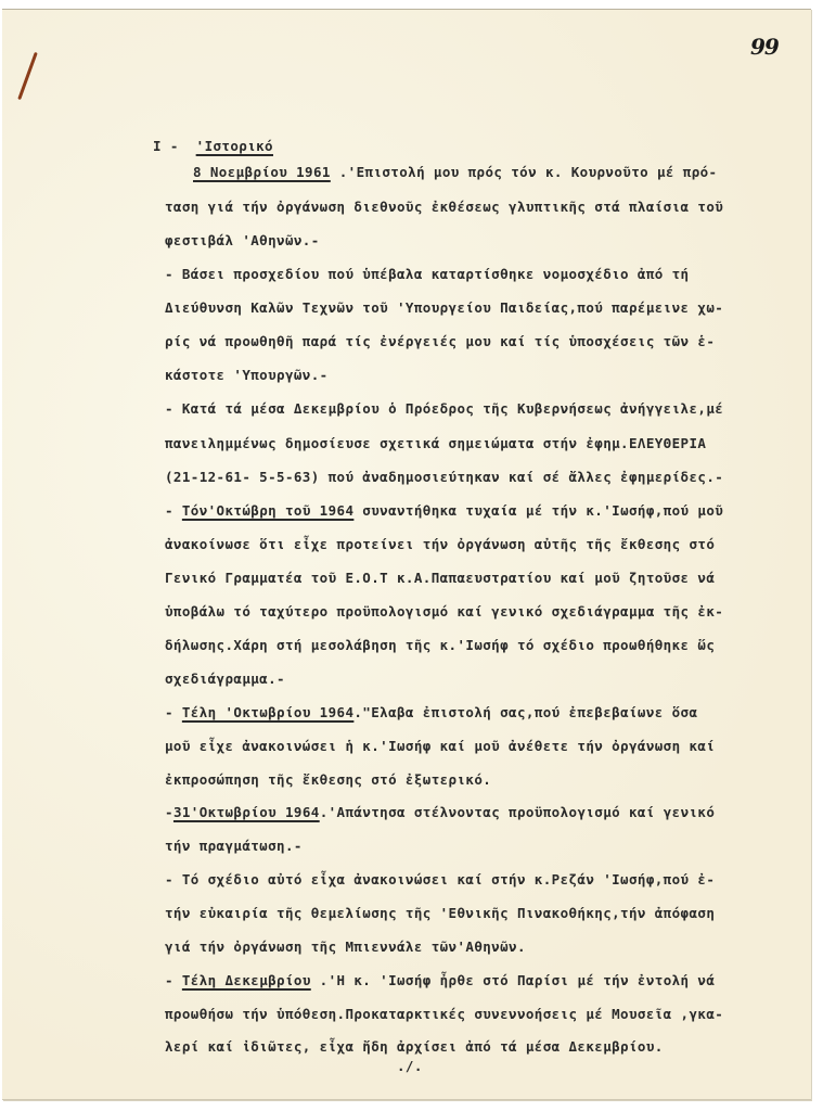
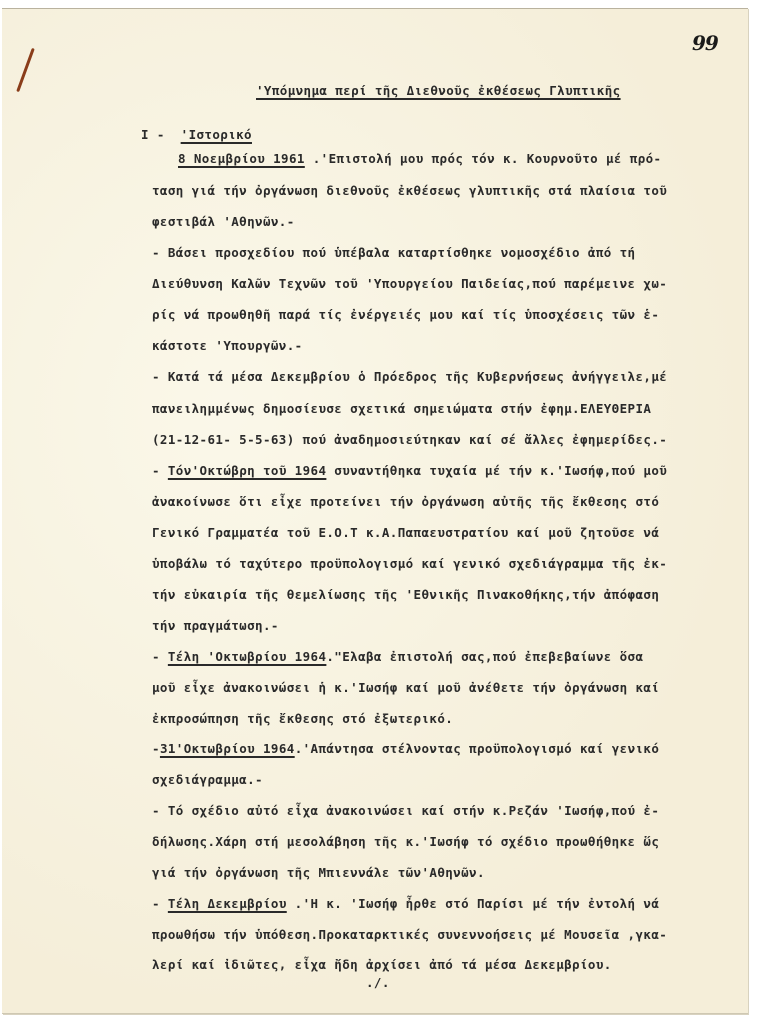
  99
+ 'Υπόμνημα περί τῆς Διεθνοῦς ἐκθέσεως Γλυπτικῆς
  I - 'Ιστορικό
  8 Νοεμβρίου 1961 .'Επιστολή μου πρός τόν κ. Κουρνοῦτο μέ πρό-
  ταση γιά τήν ὀργάνωση διεθνοῦς ἐκθέσεως γλυπτικῆς στά πλαίσια τοῦ
  φεστιβάλ 'Αθηνῶν.-
  - Βάσει προσχεδίου πού ὑπέβαλα καταρτίσθηκε νομοσχέδιο ἀπό τή
  Διεύθυνση Καλῶν Τεχνῶν τοῦ 'Υπουργείου Παιδείας,πού παρέμεινε χω-
  ρίς νά προωθηθῆ παρά τίς ἐνέργειές μου καί τίς ὑποσχέσεις τῶν ἑ-
  κάστοτε 'Υπουργῶν.-
  - Κατά τά μέσα Δεκεμβρίου ὁ Πρόεδρος τῆς Κυβερνήσεως ἀνήγγειλε,μέ
  πανειλημμένως δημοσίευσε σχετικά σημειώματα στήν ἐφημ.ΕΛΕΥΘΕΡΙΑ
  (21-12-61- 5-5-63) πού ἀναδημοσιεύτηκαν καί σέ ἄλλες ἐφημερίδες.-
  - Τόν'Οκτώβρη τοῦ 1964 συναντήθηκα τυχαία μέ τήν κ.'Ιωσήφ,πού μοῦ
  ἀνακοίνωσε ὅτι εἶχε προτείνει τήν ὀργάνωση αὐτῆς τῆς ἔκθεσης στό
  Γενικό Γραμματέα τοῦ Ε.Ο.Τ κ.Α.Παπαευστρατίου καί μοῦ ζητοῦσε νά
  ὑποβάλω τό ταχύτερο προϋπολογισμό καί γενικό σχεδιάγραμμα τῆς ἐκ-
- δήλωσης.Χάρη στή μεσολάβηση τῆς κ.'Ιωσήφ τό σχέδιο προωθήθηκε ὥς
+ τήν εὐκαιρία τῆς θεμελίωσης τῆς 'Εθνικῆς Πινακοθήκης,τήν ἀπόφαση
- σχεδιάγραμμα.-
+ τήν πραγμάτωση.-
  - Τέλη 'Οκτωβρίου 1964."Ελαβα ἐπιστολή σας,πού ἐπεβεβαίωνε ὅσα
  μοῦ εἶχε ἀνακοινώσει ἡ κ.'Ιωσήφ καί μοῦ ἀνέθετε τήν ὀργάνωση καί
  ἐκπροσώπηση τῆς ἔκθεσης στό ἐξωτερικό.
  -31'Οκτωβρίου 1964.'Απάντησα στέλνοντας προϋπολογισμό καί γενικό
- τήν πραγμάτωση.-
+ σχεδιάγραμμα.-
  - Τό σχέδιο αὐτό εἶχα ἀνακοινώσει καί στήν κ.Ρεζάν 'Ιωσήφ,πού ἐ-
- τήν εὐκαιρία τῆς θεμελίωσης τῆς 'Εθνικῆς Πινακοθήκης,τήν ἀπόφαση
+ δήλωσης.Χάρη στή μεσολάβηση τῆς κ.'Ιωσήφ τό σχέδιο προωθήθηκε ὥς
  γιά τήν ὀργάνωση τῆς Μπιεννάλε τῶν'Αθηνῶν.
  - Τέλη Δεκεμβρίου .'Η κ. 'Ιωσήφ ἦρθε στό Παρίσι μέ τήν ἐντολή νά
  προωθήσω τήν ὑπόθεση.Προκαταρκτικές συνεννοήσεις μέ Μουσεῖα ,γκα-
  λερί καί ἰδιῶτες, εἶχα ἤδη ἀρχίσει ἀπό τά μέσα Δεκεμβρίου.
  ./.
